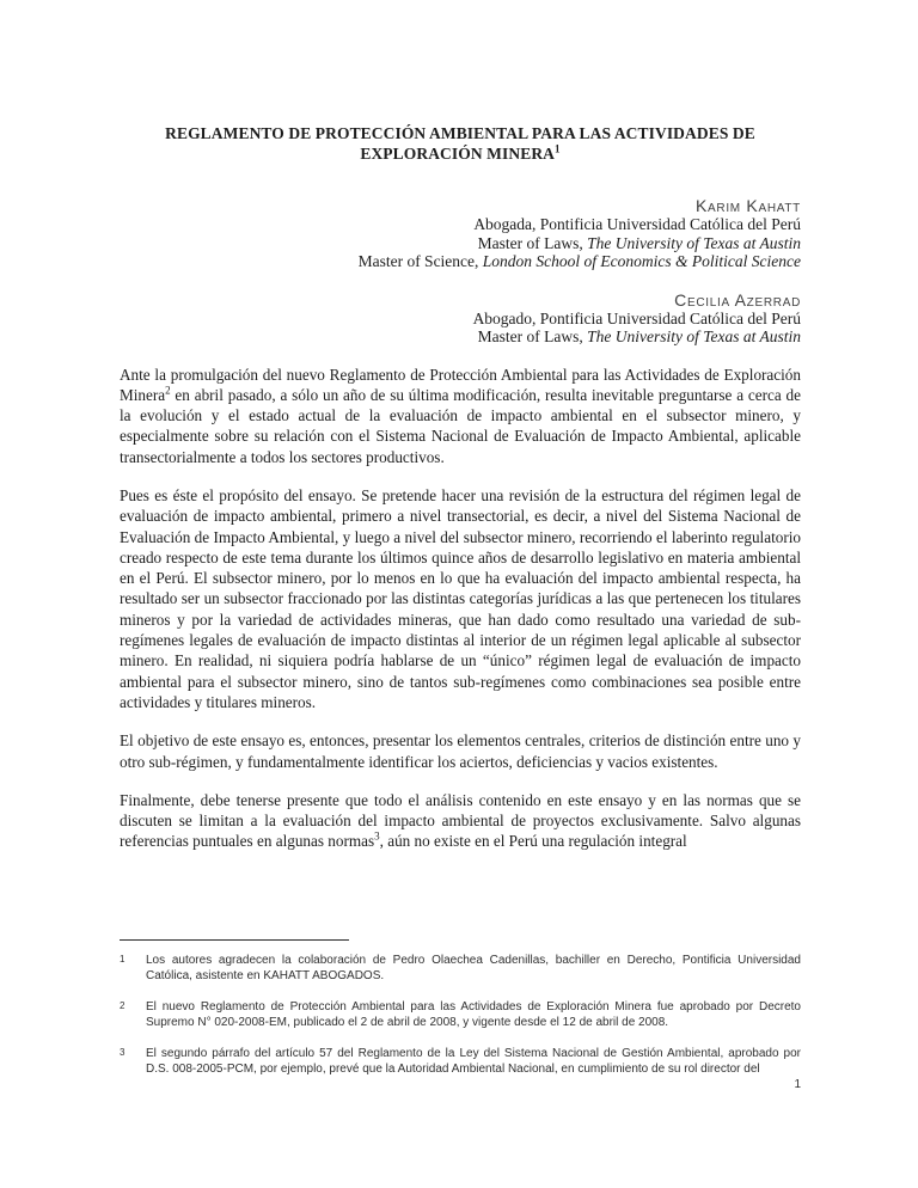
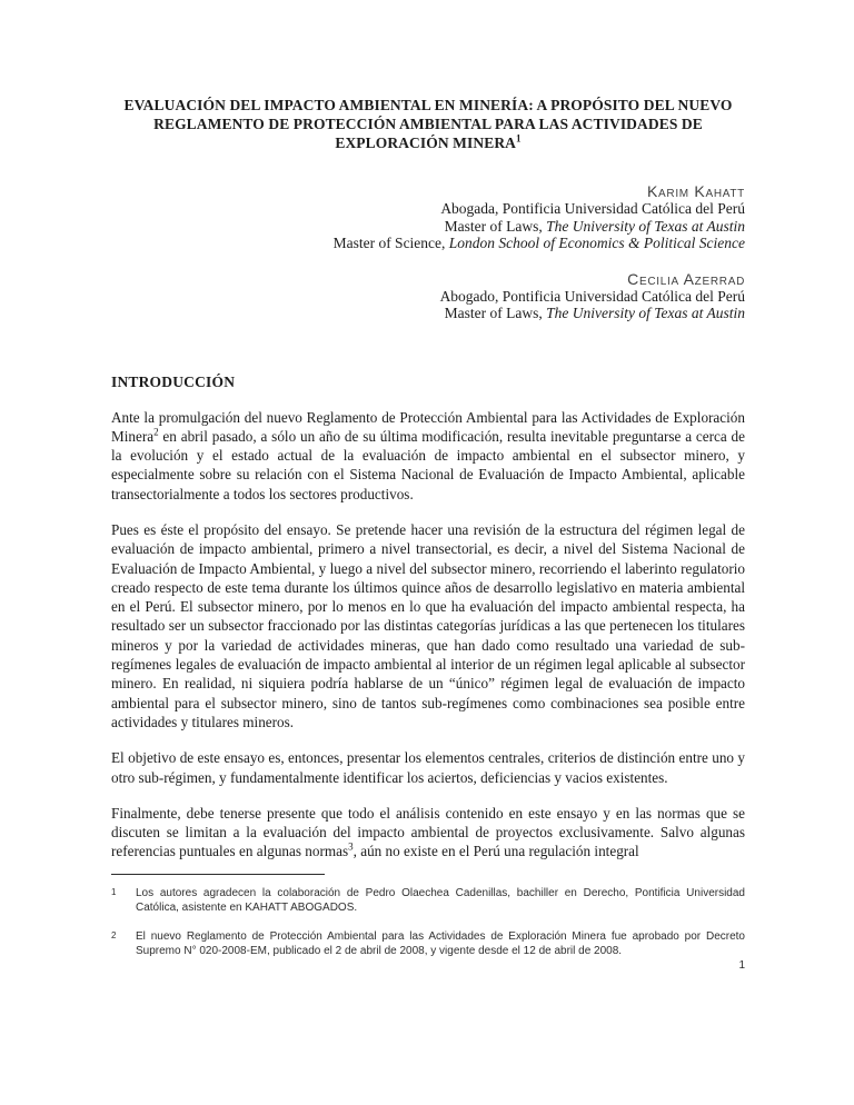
+ EVALUACIÓN DEL IMPACTO AMBIENTAL EN MINERÍA: A PROPÓSITO DEL NUEVO
  REGLAMENTO DE PROTECCIÓN AMBIENTAL PARA LAS ACTIVIDADES DE
  EXPLORACIÓN MINERA1
  Karim Kahatt
  Abogada, Pontificia Universidad Católica del Perú
  Master of Laws, The University of Texas at Austin
  Master of Science, London School of Economics & Political Science
  Cecilia Azerrad
  Abogado, Pontificia Universidad Católica del Perú
  Master of Laws, The University of Texas at Austin
+ INTRODUCCIÓN
  Ante la promulgación del nuevo Reglamento de Protección Ambiental para las Actividades de Exploración Minera2 en abril pasado, a sólo un año de su última modificación, resulta inevitable preguntarse a cerca de la evolución y el estado actual de la evaluación de impacto ambiental en el subsector minero, y especialmente sobre su relación con el Sistema Nacional de Evaluación de Impacto Ambiental, aplicable transectorialmente a todos los sectores productivos.
- Pues es éste el propósito del ensayo. Se pretende hacer una revisión de la estructura del régimen legal de evaluación de impacto ambiental, primero a nivel transectorial, es decir, a nivel del Sistema Nacional de Evaluación de Impacto Ambiental, y luego a nivel del subsector minero, recorriendo el laberinto regulatorio creado respecto de este tema durante los últimos quince años de desarrollo legislativo en materia ambiental en el Perú. El subsector minero, por lo menos en lo que ha evaluación del impacto ambiental respecta, ha resultado ser un subsector fraccionado por las distintas categorías jurídicas a las que pertenecen los titulares mineros y por la variedad de actividades mineras, que han dado como resultado una variedad de sub-regímenes legales de evaluación de impacto distintas al interior de un régimen legal aplicable al subsector minero. En realidad, ni siquiera podría hablarse de un “único” régimen legal de evaluación de impacto ambiental para el subsector minero, sino de tantos sub-regímenes como combinaciones sea posible entre actividades y titulares mineros.
+ Pues es éste el propósito del ensayo. Se pretende hacer una revisión de la estructura del régimen legal de evaluación de impacto ambiental, primero a nivel transectorial, es decir, a nivel del Sistema Nacional de Evaluación de Impacto Ambiental, y luego a nivel del subsector minero, recorriendo el laberinto regulatorio creado respecto de este tema durante los últimos quince años de desarrollo legislativo en materia ambiental en el Perú. El subsector minero, por lo menos en lo que ha evaluación del impacto ambiental respecta, ha resultado ser un subsector fraccionado por las distintas categorías jurídicas a las que pertenecen los titulares mineros y por la variedad de actividades mineras, que han dado como resultado una variedad de sub-regímenes legales de evaluación de impacto ambiental al interior de un régimen legal aplicable al subsector minero. En realidad, ni siquiera podría hablarse de un “único” régimen legal de evaluación de impacto ambiental para el subsector minero, sino de tantos sub-regímenes como combinaciones sea posible entre actividades y titulares mineros.
  El objetivo de este ensayo es, entonces, presentar los elementos centrales, criterios de distinción entre uno y otro sub-régimen, y fundamentalmente identificar los aciertos, deficiencias y vacios existentes.
  Finalmente, debe tenerse presente que todo el análisis contenido en este ensayo y en las normas que se discuten se limitan a la evaluación del impacto ambiental de proyectos exclusivamente. Salvo algunas referencias puntuales en algunas normas3, aún no existe en el Perú una regulación integral
  1
  Los autores agradecen la colaboración de Pedro Olaechea Cadenillas, bachiller en Derecho, Pontificia Universidad Católica, asistente en KAHATT ABOGADOS.
  2
  El nuevo Reglamento de Protección Ambiental para las Actividades de Exploración Minera fue aprobado por Decreto Supremo N° 020-2008-EM, publicado el 2 de abril de 2008, y vigente desde el 12 de abril de 2008.
- 3
- El segundo párrafo del artículo 57 del Reglamento de la Ley del Sistema Nacional de Gestión Ambiental, aprobado por D.S. 008-2005-PCM, por ejemplo, prevé que la Autoridad Ambiental Nacional, en cumplimiento de su rol director del
  1
